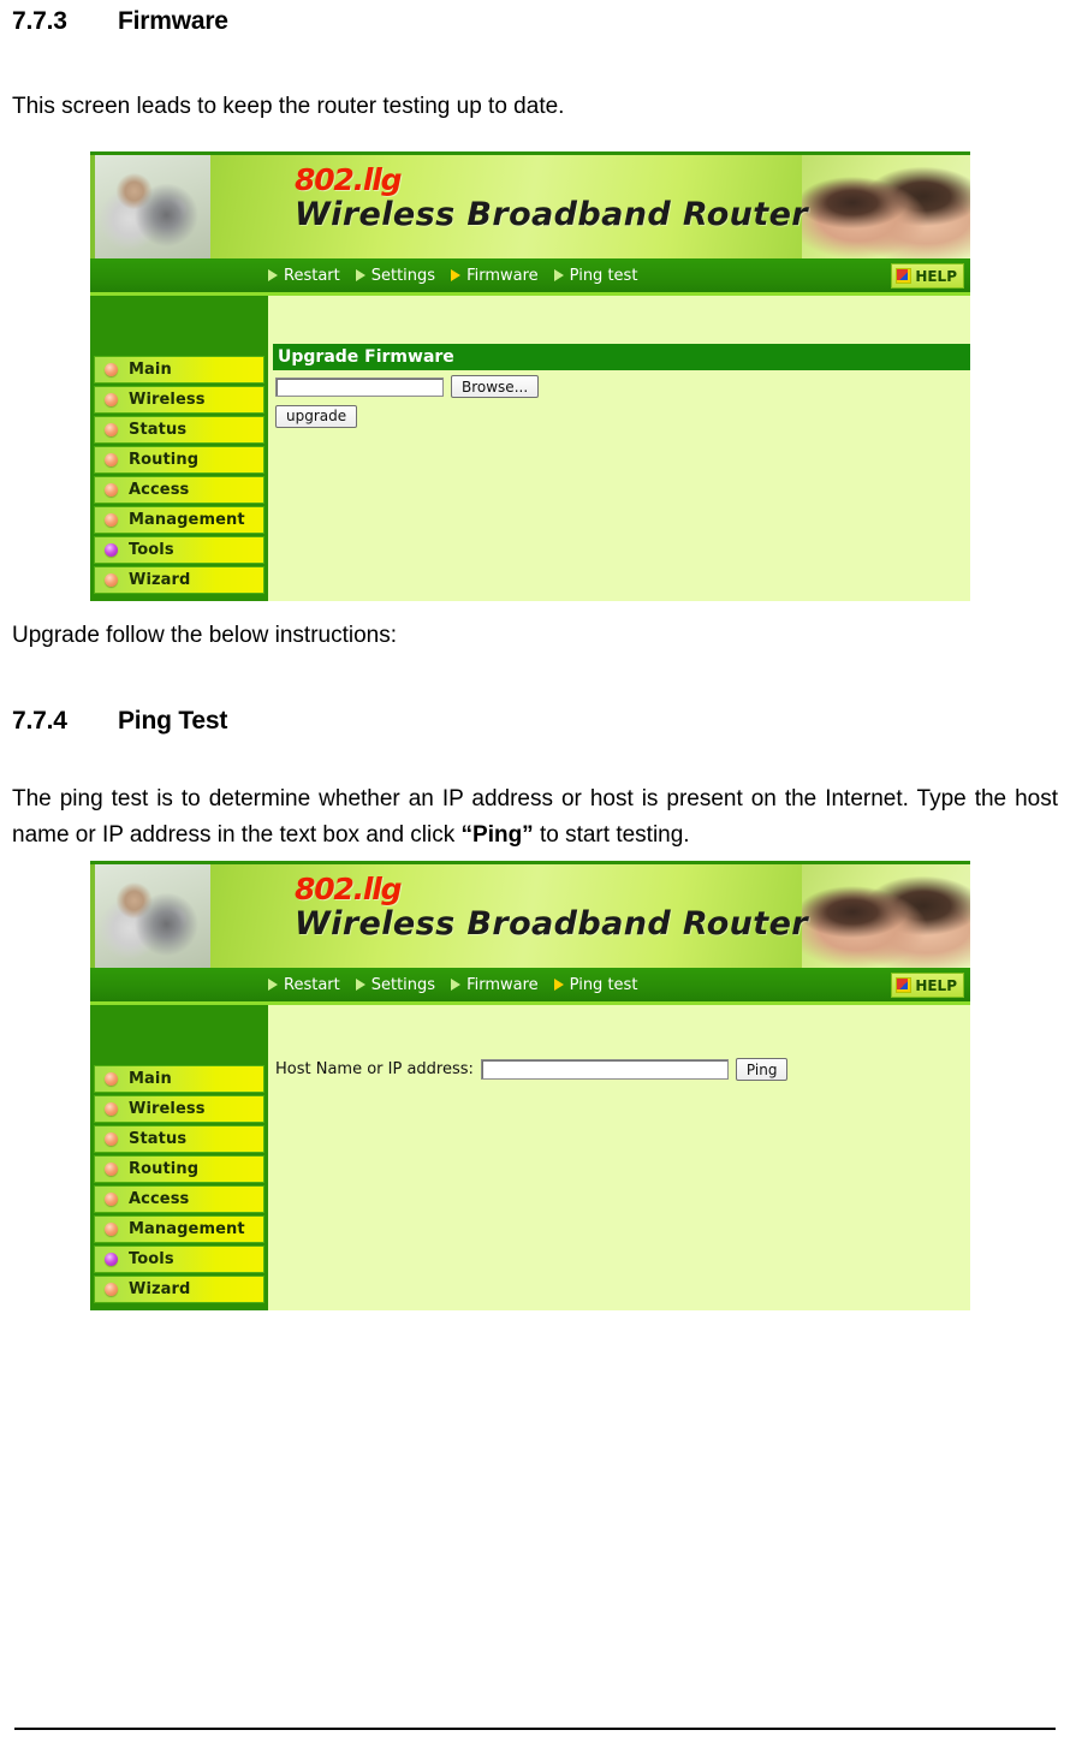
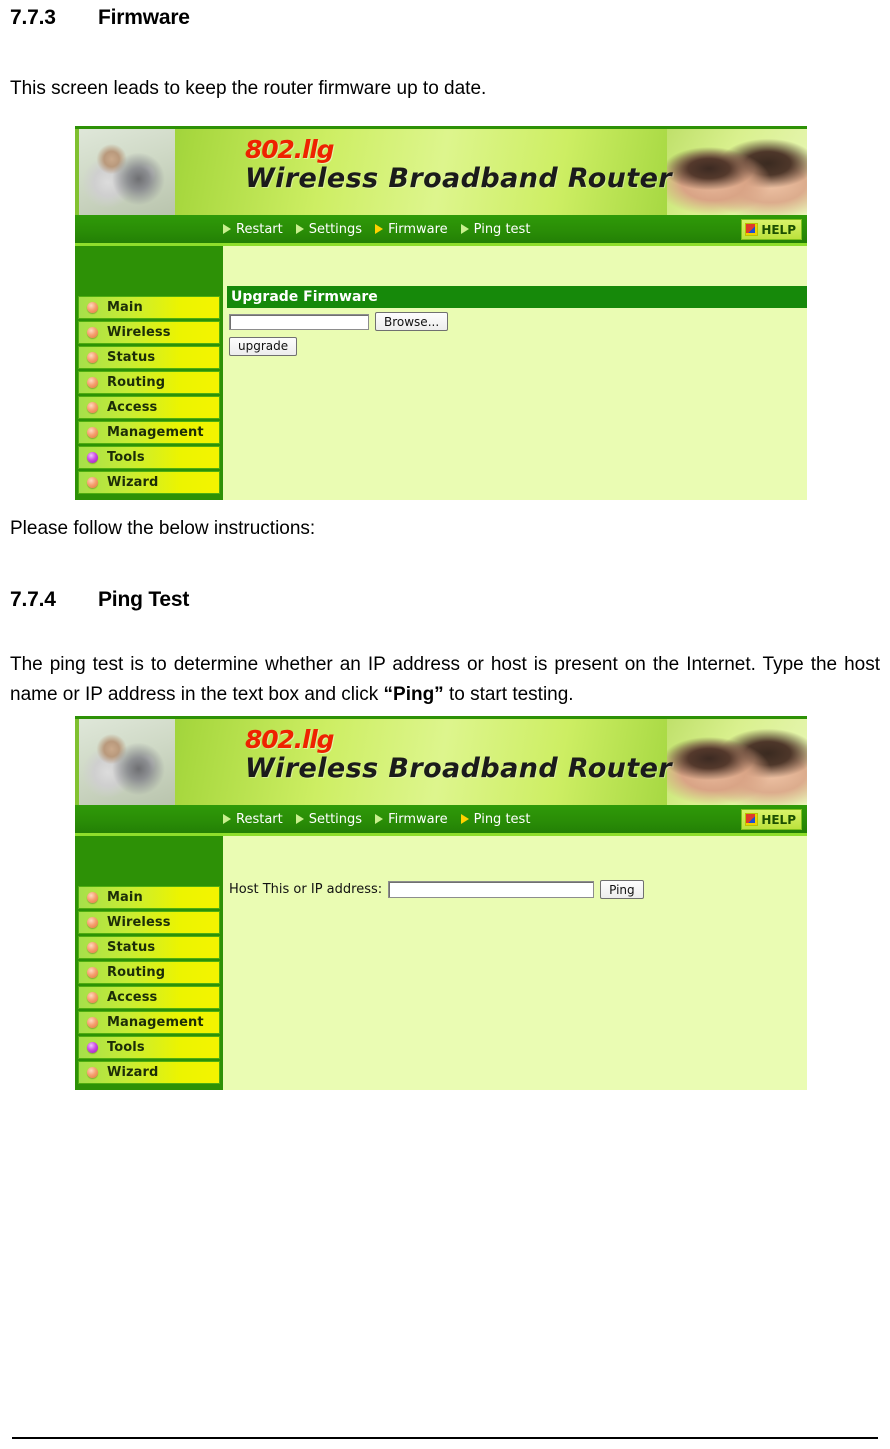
  7.7.3
  Firmware
- This screen leads to keep the router testing up to date.
+ This screen leads to keep the router firmware up to date.
  802.llg
  Wireless Broadband Router
  Restart
  Settings
  Firmware
  Ping test
  HELP
  Main
  Wireless
  Status
  Routing
  Access
  Management
  Tools
  Wizard
  Upgrade Firmware
  Browse...
  upgrade
- Upgrade follow the below instructions:
+ Please follow the below instructions:
  7.7.4
  Ping Test
  The ping test is to determine whether an IP address or host is present on the Internet. Type the host name or IP address in the text box and click “Ping” to start testing.
  802.llg
  Wireless Broadband Router
  Restart
  Settings
  Firmware
  Ping test
  HELP
  Main
  Wireless
  Status
  Routing
  Access
  Management
  Tools
  Wizard
- Host Name or IP address:
+ Host This or IP address:
  Ping
